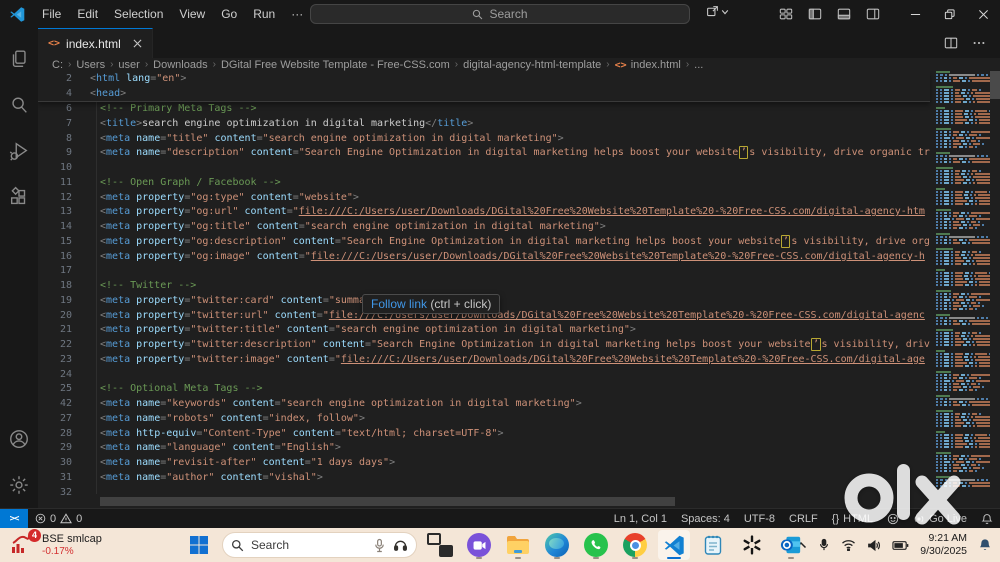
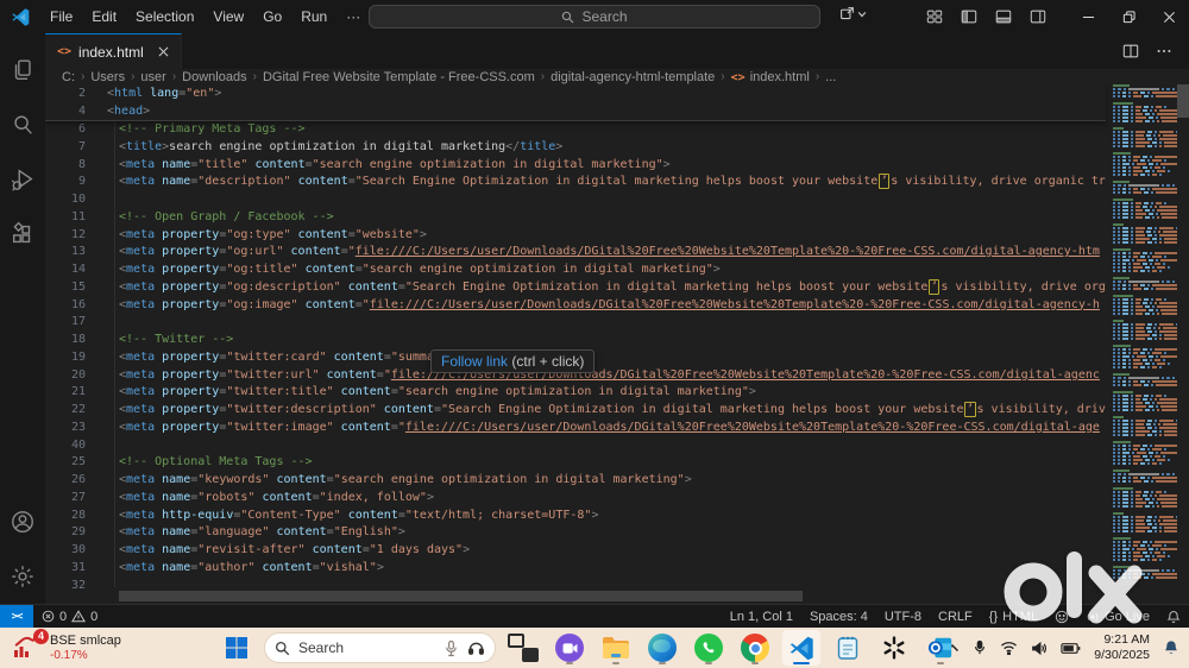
  File
  Edit
  Selection
  View
  Go
  Run
  ···
  Search
  <>
  index.html
  C:
  ›
  Users
  ›
  user
  ›
  Downloads
  ›
  DGital Free Website Template - Free-CSS.com
  ›
  digital-agency-html-template
  ›
  <> index.html
  ›
  ...
  6
  <!-- Primary Meta Tags -->
  7
  <title>search engine optimization in digital marketing</title>
  8
  <meta name="title" content="search engine optimization in digital marketing">
  9
  <meta name="description" content="Search Engine Optimization in digital marketing helps boost your website ’ s visibility, drive organic tr
  10
  11
  <!-- Open Graph / Facebook -->
  12
  <meta property="og:type" content="website">
  13
  <meta property="og:url" content="file:///C:/Users/user/Downloads/DGital%20Free%20Website%20Template%20-%20Free-CSS.com/digital-agency-htm
  14
  <meta property="og:title" content="search engine optimization in digital marketing">
  15
  <meta property="og:description" content="Search Engine Optimization in digital marketing helps boost your website ’ s visibility, drive org
  16
  <meta property="og:image" content="file:///C:/Users/user/Downloads/DGital%20Free%20Website%20Template%20-%20Free-CSS.com/digital-agency-h
  17
  18
  <!-- Twitter -->
  19
  <meta property="twitter:card" content="summ
  20
  <meta property="twitter:url" content="file:///C:/Users/user/Downloads/DGital%20Free%20Website%20Template%20-%20Free-CSS.com/digital-agenc
  21
  <meta property="twitter:title" content="search engine optimization in digital marketing">
  22
  <meta property="twitter:description" content="Search Engine Optimization in digital marketing helps boost your website ’ s visibility, driv
  23
  <meta property="twitter:image" content="file:///C:/Users/user/Downloads/DGital%20Free%20Website%20Template%20-%20Free-CSS.com/digital-age
- 24
+ 40
  25
  <!-- Optional Meta Tags -->
- 42
+ 26
  <meta name="keywords" content="search engine optimization in digital marketing">
  27
  <meta name="robots" content="index, follow">
  28
  <meta http-equiv="Content-Type" content="text/html; charset=UTF-8">
  29
  <meta name="language" content="English">
  30
  <meta name="revisit-after" content="1 days days">
  31
  <meta name="author" content="vishal">
  32
  2
  <html lang="en">
  4
  <head>
  Follow link (ctrl + click)
  ><
  0
  0
  Ln 1, Col 1
  Spaces: 4
  UTF-8
  CRLF
  {}
  HTML
  Go Live
  4
  BSE smlcap
  -0.17%
  Search
  9:21 AM
  9/30/2025
